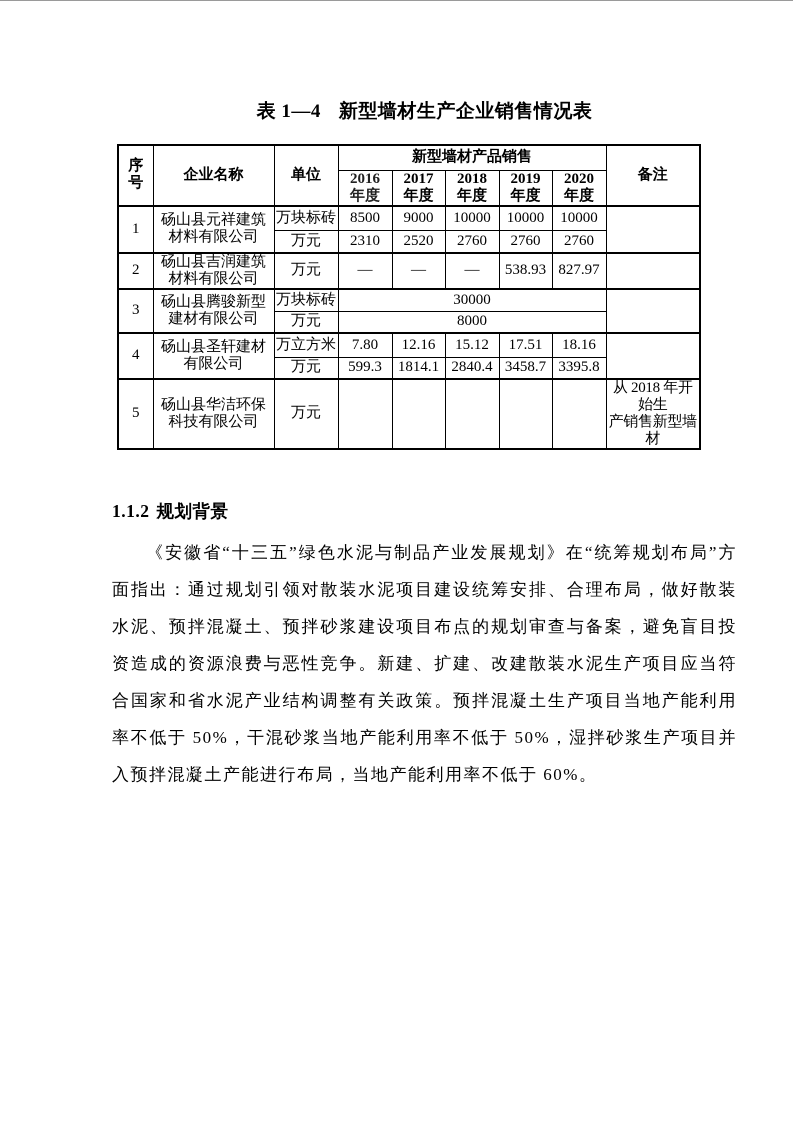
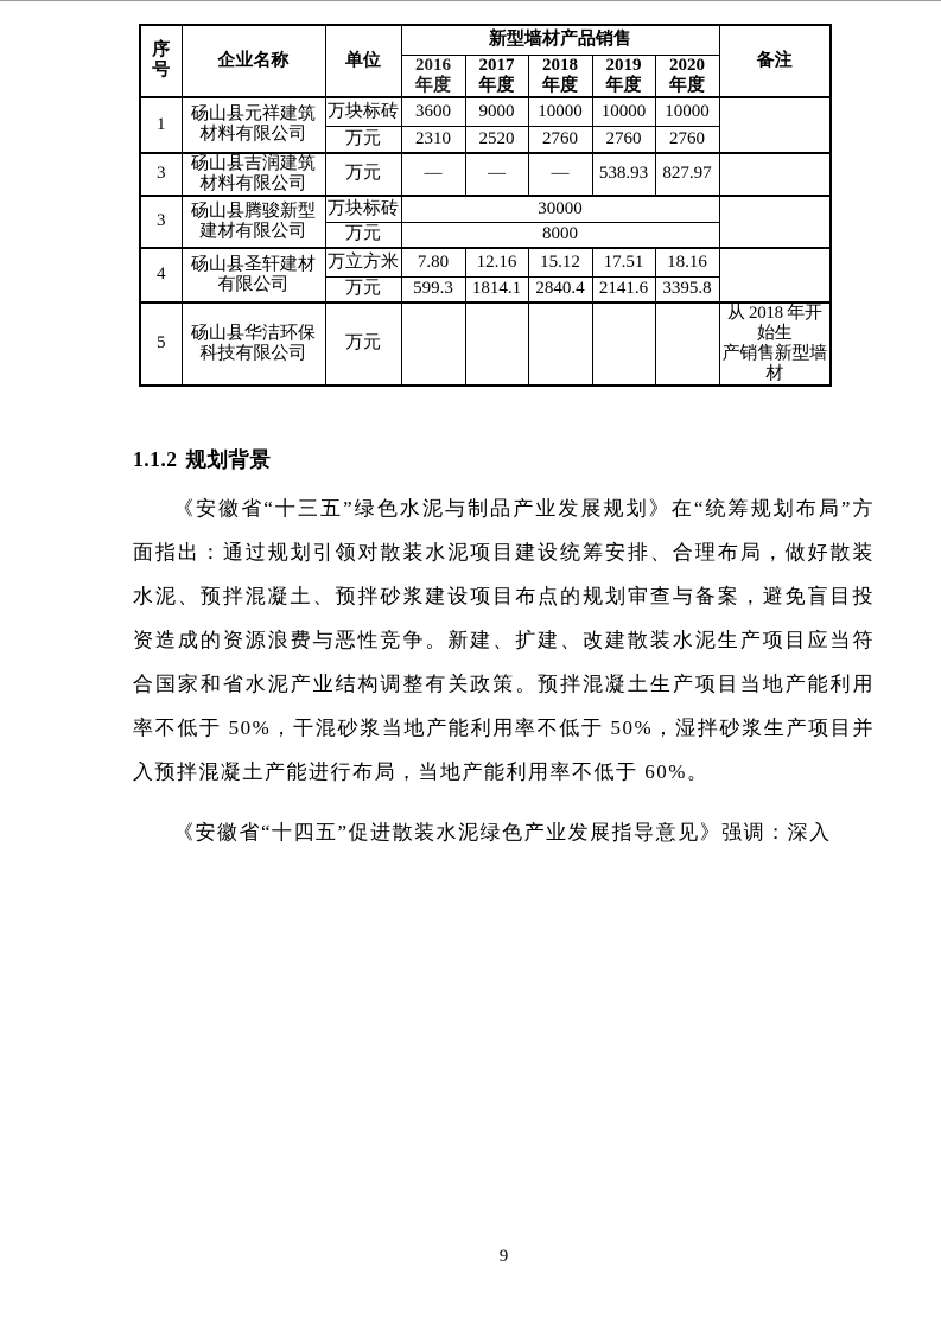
- 表 1—4 新型墙材生产企业销售情况表
  序 号	企业名称	单位	新型墙材产品销售	备注
  2016 年度	2017 年度	2018 年度	2019 年度	2020 年度
- 1	砀山县元祥建筑 材料有限公司	万块标砖	8500	9000	10000	10000	10000
+ 1	砀山县元祥建筑 材料有限公司	万块标砖	3600	9000	10000	10000	10000
  万元	2310	2520	2760	2760	2760
- 2	砀山县吉润建筑 材料有限公司	万元	—	—	—	538.93	827.97
+ 3	砀山县吉润建筑 材料有限公司	万元	—	—	—	538.93	827.97
  3	砀山县腾骏新型 建材有限公司	万块标砖	30000
  万元	8000
  4	砀山县圣轩建材 有限公司	万立方米	7.80	12.16	15.12	17.51	18.16
- 万元	599.3	1814.1	2840.4	3458.7	3395.8
+ 万元	599.3	1814.1	2840.4	2141.6	3395.8
  5	砀山县华洁环保 科技有限公司	万元						从 2018 年开始生 产销售新型墙材
  1.1.2 规划背景
  《安徽省“十三五”绿色水泥与制品产业发展规划》在“统筹规划布局”方面指出：通过规划引领对散装水泥项目建设统筹安排、合理布局，做好散装水泥、预拌混凝土、预拌砂浆建设项目布点的规划审查与备案，避免盲目投资造成的资源浪费与恶性竞争。新建、扩建、改建散装水泥生产项目应当符合国家和省水泥产业结构调整有关政策。预拌混凝土生产项目当地产能利用率不低于 50%，干混砂浆当地产能利用率不低于 50%，湿拌砂浆生产项目并入预拌混凝土产能进行布局，当地产能利用率不低于 60%。
+ 《安徽省“十四五”促进散装水泥绿色产业发展指导意见》强调：深入
+ 9
